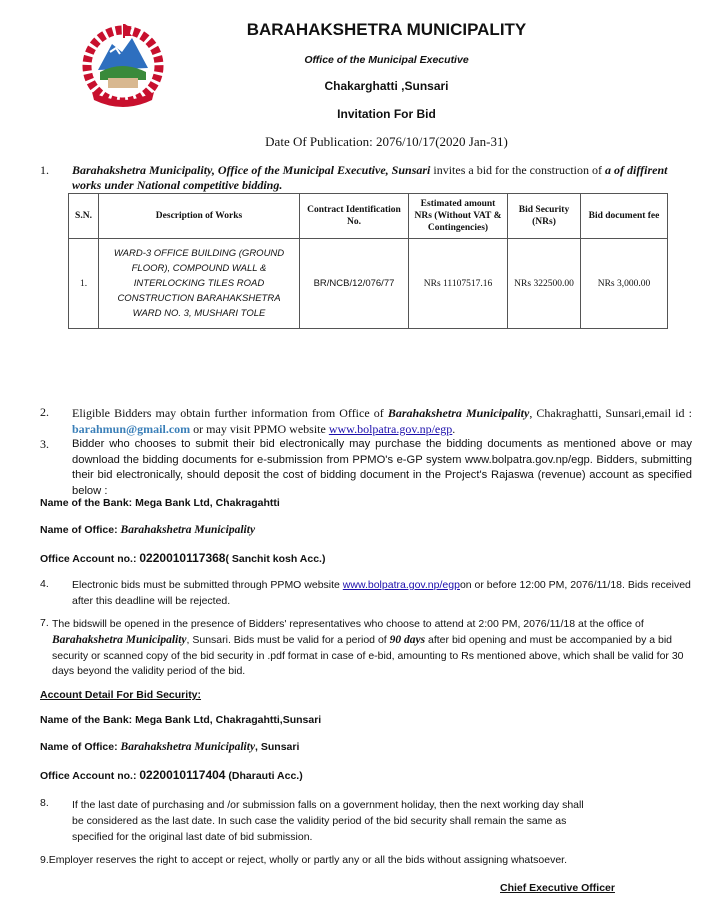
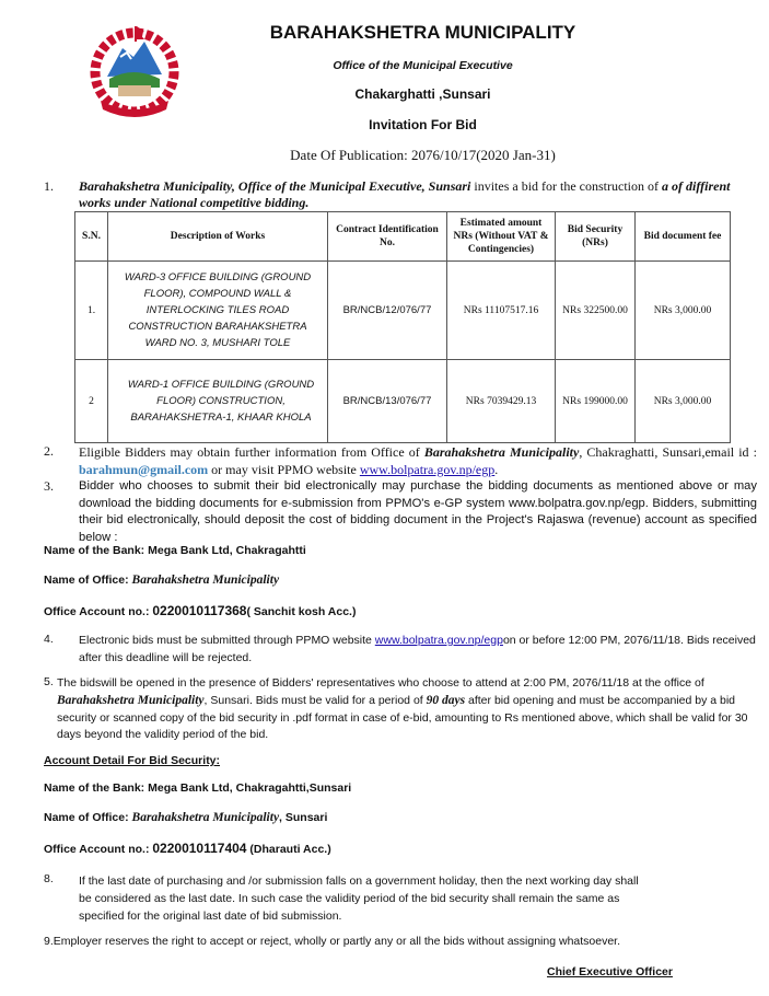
  BARAHAKSHETRA MUNICIPALITY
  Office of the Municipal Executive
  Chakarghatti ,Sunsari
  Invitation For Bid
  Date Of Publication: 2076/10/17(2020 Jan-31)
  1.
  Barahakshetra Municipality, Office of the Municipal Executive, Sunsari invites a bid for the construction of a of diffirent works under National competitive bidding.
  S.N.	Description of Works	Contract Identification No.	Estimated amount NRs (Without VAT & Contingencies)	Bid Security (NRs)	Bid document fee
  1.	WARD-3 OFFICE BUILDING (GROUND FLOOR), COMPOUND WALL & INTERLOCKING TILES ROAD CONSTRUCTION BARAHAKSHETRA WARD NO. 3, MUSHARI TOLE	BR/NCB/12/076/77	NRs 11107517.16	NRs 322500.00	NRs 3,000.00
+ 2	WARD-1 OFFICE BUILDING (GROUND FLOOR) CONSTRUCTION, BARAHAKSHETRA-1, KHAAR KHOLA	BR/NCB/13/076/77	NRs 7039429.13	NRs 199000.00	NRs 3,000.00
  2.
  Eligible Bidders may obtain further information from Office of Barahakshetra Municipality, Chakraghatti, Sunsari,email id : barahmun@gmail.com or may visit PPMO website www.bolpatra.gov.np/egp.
  3.
  Bidder who chooses to submit their bid electronically may purchase the bidding documents as mentioned above or may download the bidding documents for e-submission from PPMO's e-GP system www.bolpatra.gov.np/egp. Bidders, submitting their bid electronically, should deposit the cost of bidding document in the Project's Rajaswa (revenue) account as specified below :
  Name of the Bank: Mega Bank Ltd, Chakragahtti
  Name of Office: Barahakshetra Municipality
  Office Account no.: 0220010117368( Sanchit kosh Acc.)
  4.
  Electronic bids must be submitted through PPMO website www.bolpatra.gov.np/egpon or before 12:00 PM, 2076/11/18. Bids received after this deadline will be rejected.
- 7.
+ 5.
  The bidswill be opened in the presence of Bidders' representatives who choose to attend at 2:00 PM, 2076/11/18 at the office of Barahakshetra Municipality, Sunsari. Bids must be valid for a period of 90 days after bid opening and must be accompanied by a bid security or scanned copy of the bid security in .pdf format in case of e-bid, amounting to Rs mentioned above, which shall be valid for 30 days beyond the validity period of the bid.
  Account Detail For Bid Security:
  Name of the Bank: Mega Bank Ltd, Chakragahtti,Sunsari
  Name of Office: Barahakshetra Municipality, Sunsari
  Office Account no.: 0220010117404 (Dharauti Acc.)
  8.
  If the last date of purchasing and /or submission falls on a government holiday, then the next working day shall be considered as the last date. In such case the validity period of the bid security shall remain the same as specified for the original last date of bid submission.
  9.Employer reserves the right to accept or reject, wholly or partly any or all the bids without assigning whatsoever.
  Chief Executive Officer
